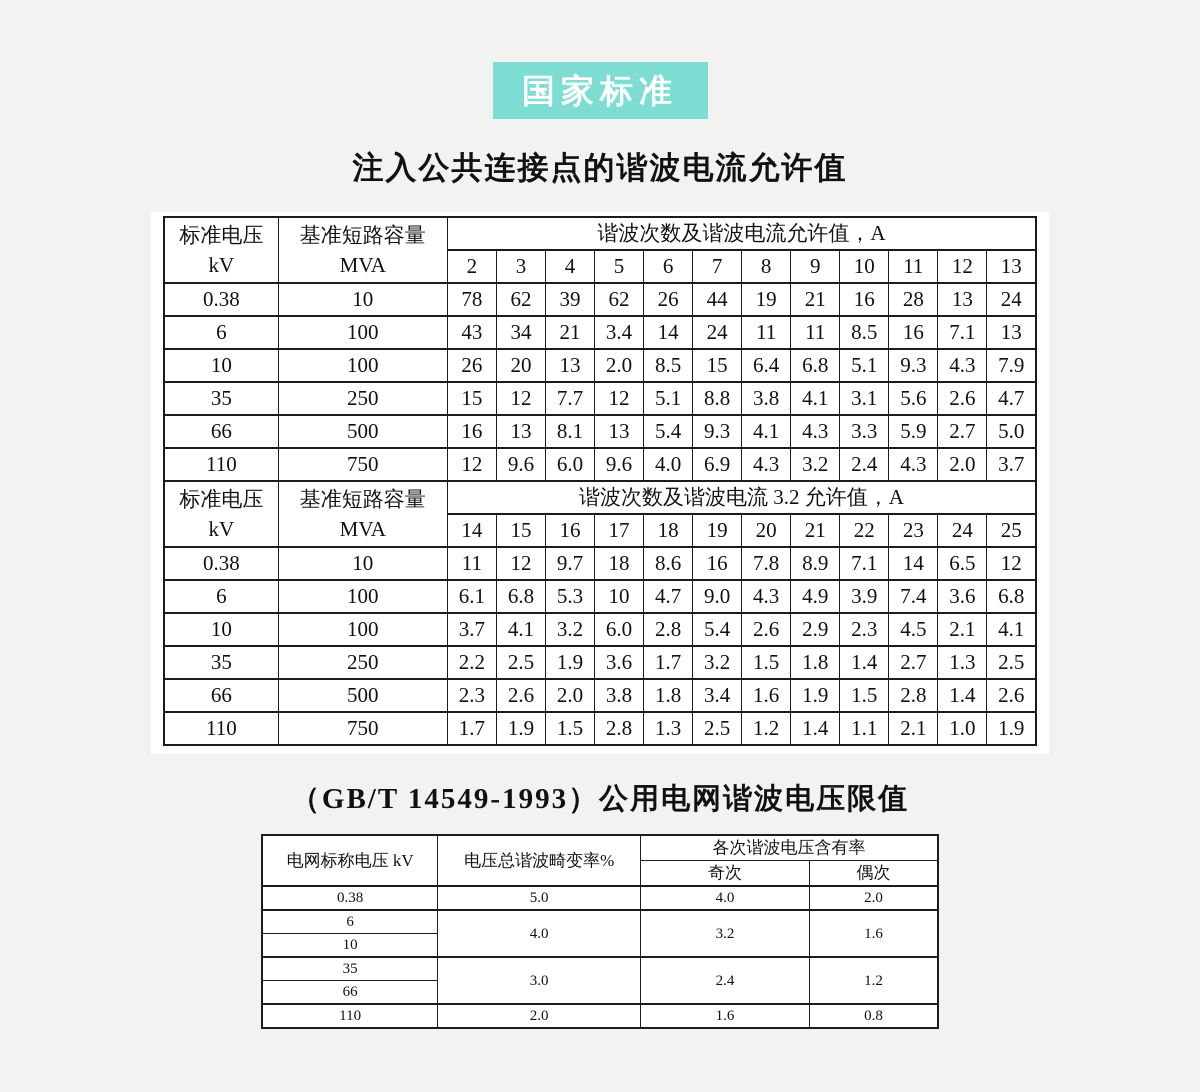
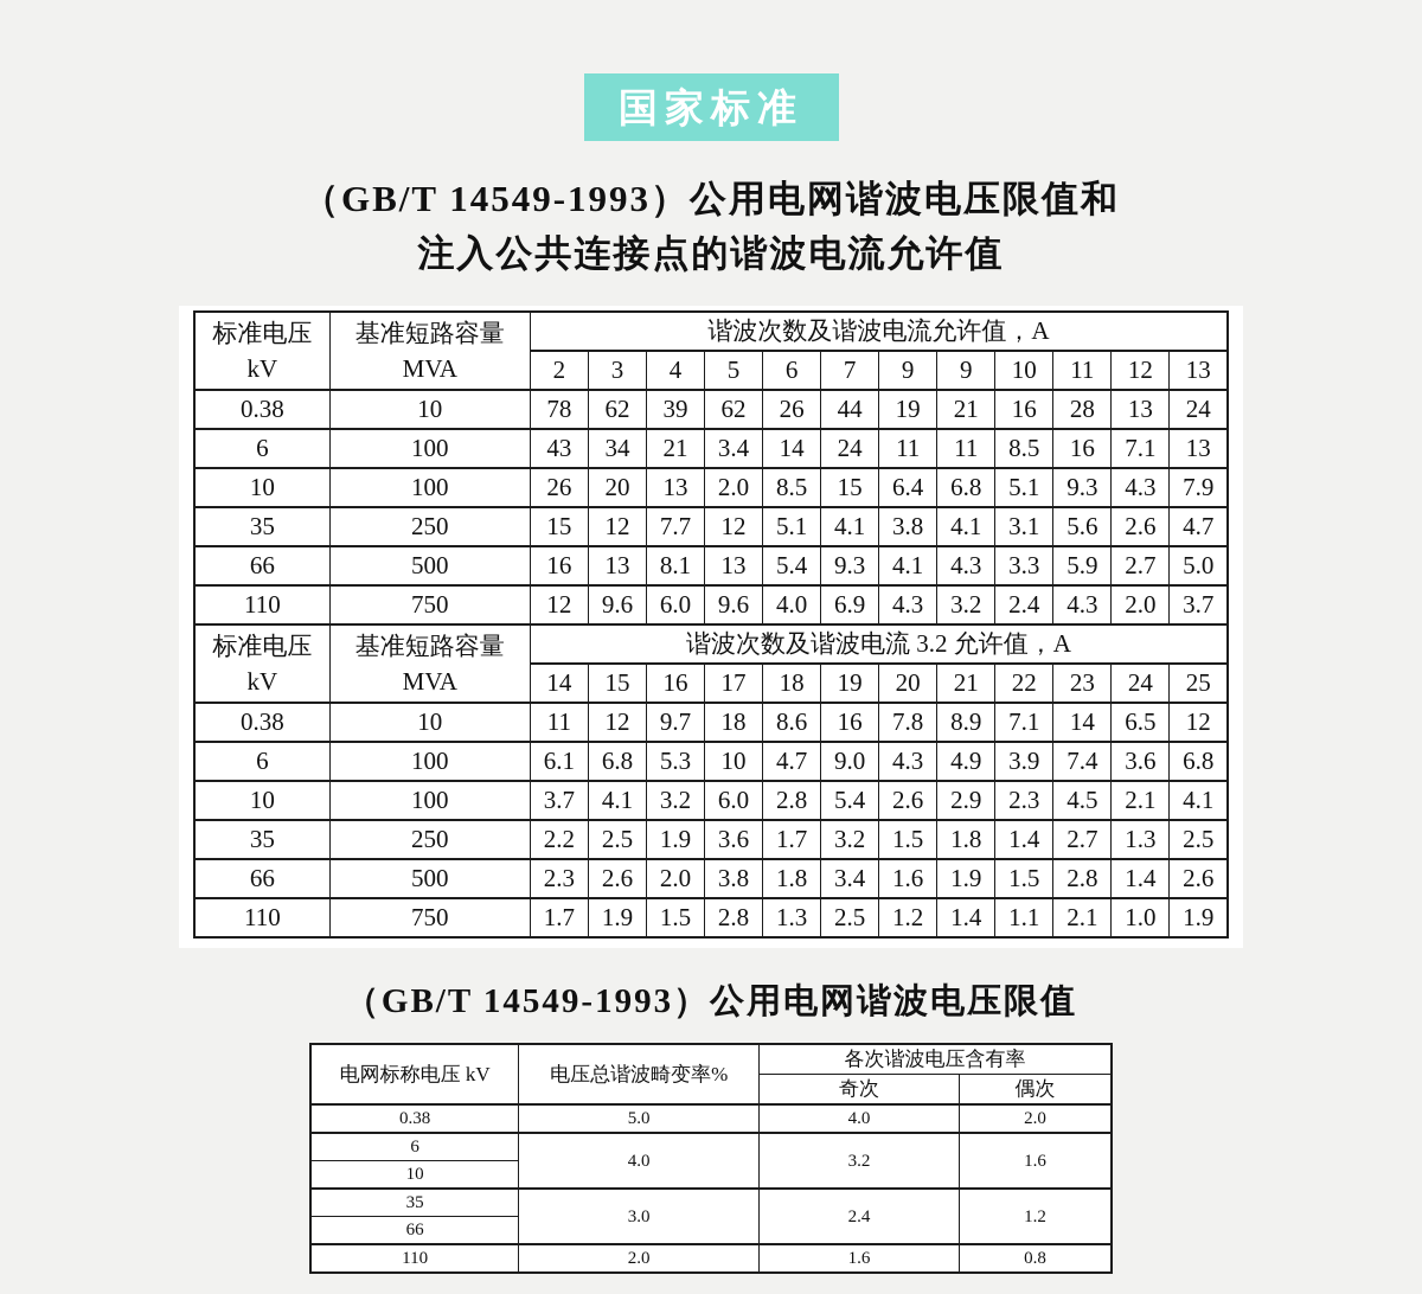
  国家标准
+ （GB/T 14549-1993）公用电网谐波电压限值和
  注入公共连接点的谐波电流允许值
  标准电压kV	基准短路容量MVA	谐波次数及谐波电流允许值，A
- 2	3	4	5	6	7	8	9	10	11	12	13
+ 2	3	4	5	6	7	9	9	10	11	12	13
  0.38	10	78	62	39	62	26	44	19	21	16	28	13	24
  6	100	43	34	21	3.4	14	24	11	11	8.5	16	7.1	13
  10	100	26	20	13	2.0	8.5	15	6.4	6.8	5.1	9.3	4.3	7.9
- 35	250	15	12	7.7	12	5.1	8.8	3.8	4.1	3.1	5.6	2.6	4.7
+ 35	250	15	12	7.7	12	5.1	4.1	3.8	4.1	3.1	5.6	2.6	4.7
  66	500	16	13	8.1	13	5.4	9.3	4.1	4.3	3.3	5.9	2.7	5.0
  110	750	12	9.6	6.0	9.6	4.0	6.9	4.3	3.2	2.4	4.3	2.0	3.7
  标准电压kV	基准短路容量MVA	谐波次数及谐波电流 3.2 允许值，A
  14	15	16	17	18	19	20	21	22	23	24	25
  0.38	10	11	12	9.7	18	8.6	16	7.8	8.9	7.1	14	6.5	12
  6	100	6.1	6.8	5.3	10	4.7	9.0	4.3	4.9	3.9	7.4	3.6	6.8
  10	100	3.7	4.1	3.2	6.0	2.8	5.4	2.6	2.9	2.3	4.5	2.1	4.1
  35	250	2.2	2.5	1.9	3.6	1.7	3.2	1.5	1.8	1.4	2.7	1.3	2.5
  66	500	2.3	2.6	2.0	3.8	1.8	3.4	1.6	1.9	1.5	2.8	1.4	2.6
  110	750	1.7	1.9	1.5	2.8	1.3	2.5	1.2	1.4	1.1	2.1	1.0	1.9
  （GB/T 14549-1993）公用电网谐波电压限值
  电网标称电压 kV	电压总谐波畸变率%	各次谐波电压含有率
  奇次	偶次
  0.38	5.0	4.0	2.0
  6	4.0	3.2	1.6
  10
  35	3.0	2.4	1.2
  66
  110	2.0	1.6	0.8
